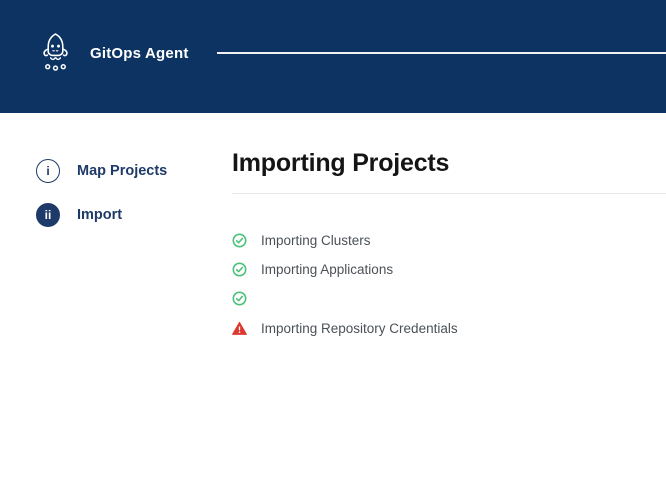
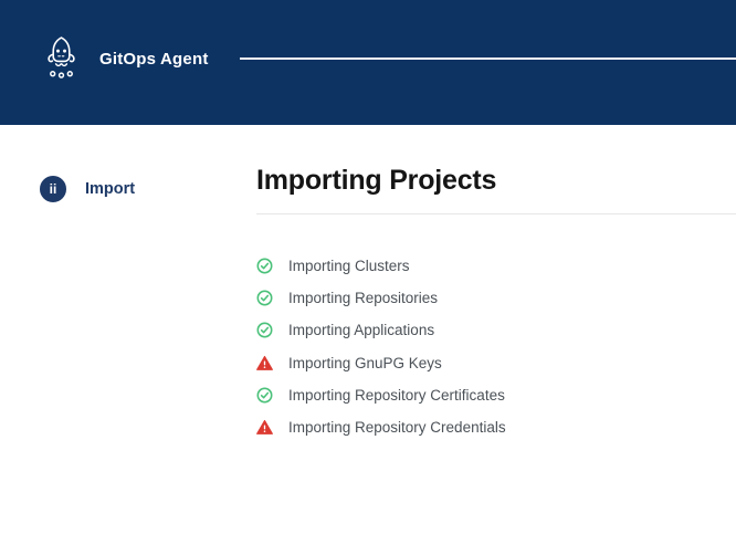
  GitOps Agent
- i
- Map Projects
  ii
  Import
  Importing Projects
  Importing Clusters
+ Importing Repositories
  Importing Applications
+ Importing GnuPG Keys
+ Importing Repository Certificates
  Importing Repository Credentials
